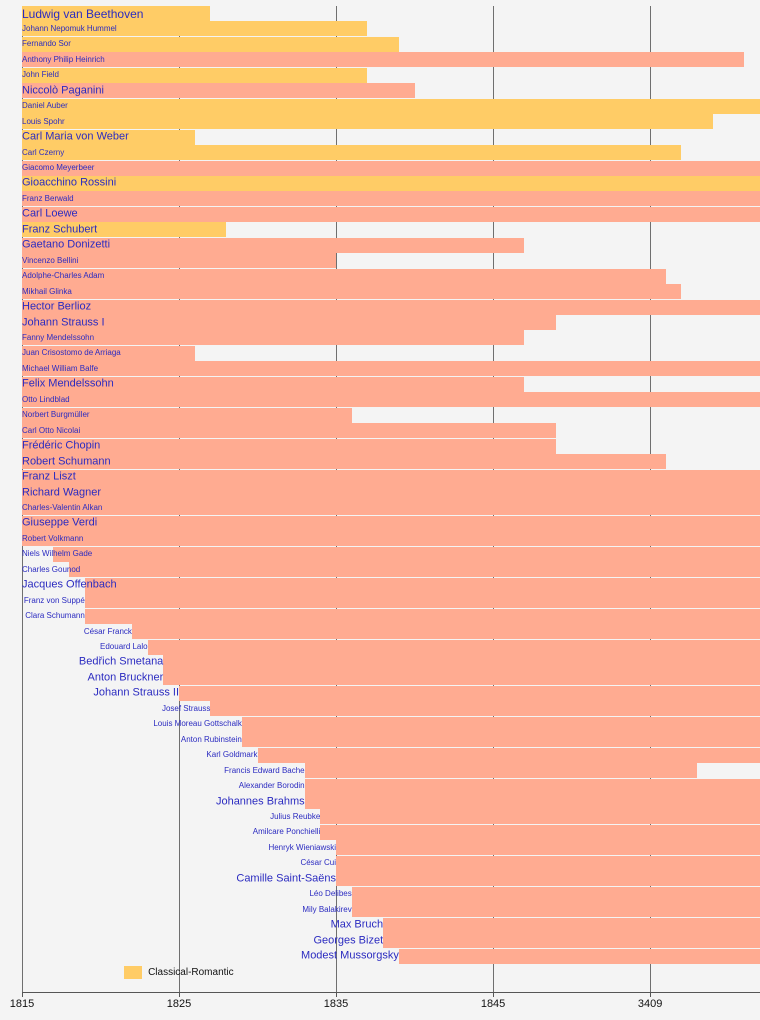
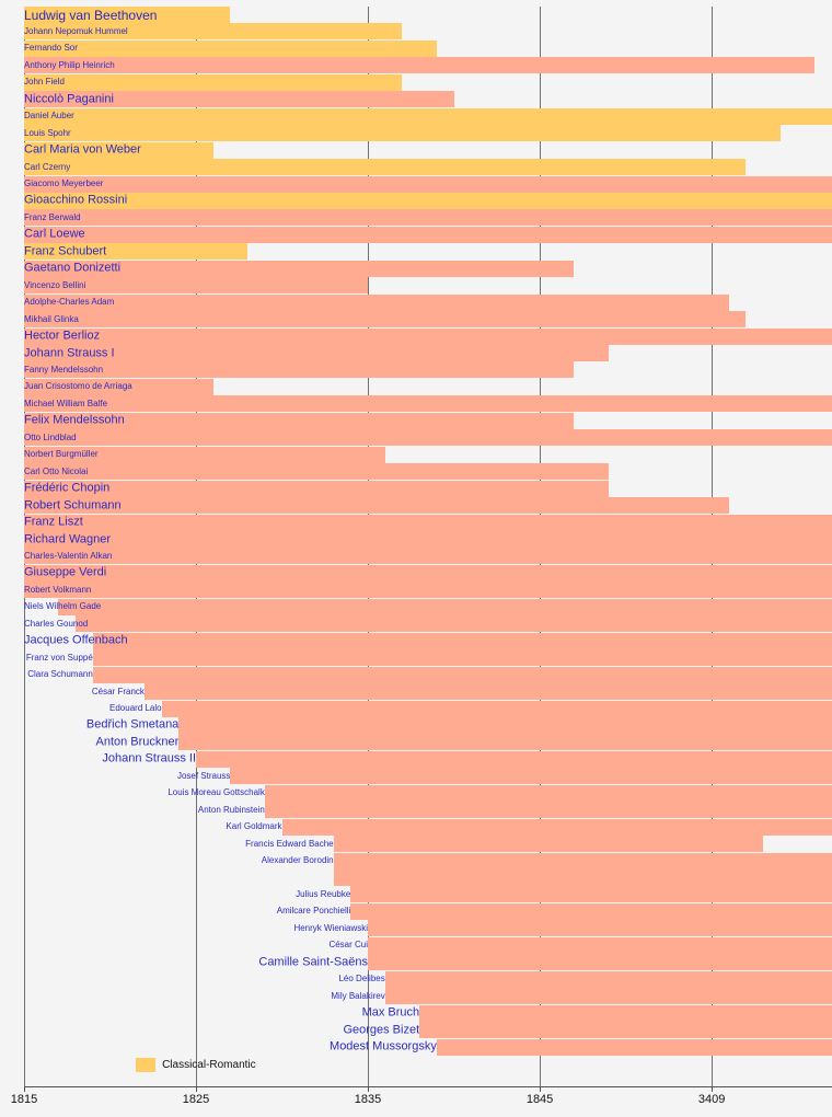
  Ludwig van Beethoven
  Johann Nepomuk Hummel
  Fernando Sor
  Anthony Philip Heinrich
  John Field
  Niccolò Paganini
  Daniel Auber
  Louis Spohr
  Carl Maria von Weber
  Carl Czerny
  Giacomo Meyerbeer
  Gioacchino Rossini
  Franz Berwald
  Carl Loewe
  Franz Schubert
  Gaetano Donizetti
  Vincenzo Bellini
  Adolphe-Charles Adam
  Mikhail Glinka
  Hector Berlioz
  Johann Strauss I
  Fanny Mendelssohn
  Juan Crisostomo de Arriaga
  Michael William Balfe
  Felix Mendelssohn
  Otto Lindblad
  Norbert Burgmüller
  Carl Otto Nicolai
  Frédéric Chopin
  Robert Schumann
  Franz Liszt
  Richard Wagner
  Charles-Valentin Alkan
  Giuseppe Verdi
  Robert Volkmann
  Niels Wilhelm Gade
  Charles Gounod
  Jacques Offenbach
  Franz von Suppé
  Clara Schumann
  César Franck
  Edouard Lalo
  Bedřich Smetana
  Anton Bruckner
  Johann Strauss II
  Josef Strauss
  Louis Moreau Gottschalk
  Anton Rubinstein
  Karl Goldmark
  Francis Edward Bache
  Alexander Borodin
- Johannes Brahms
  Julius Reubke
  Amilcare Ponchielli
  Henryk Wieniawski
  César Cui
  Camille Saint-Saëns
  Léo Delibes
  Mily Balakirev
  Max Bruch
  Georges Bizet
  Modest Mussorgsky
  Classical-Romantic
  1815
  1825
  1835
  1845
  3409
